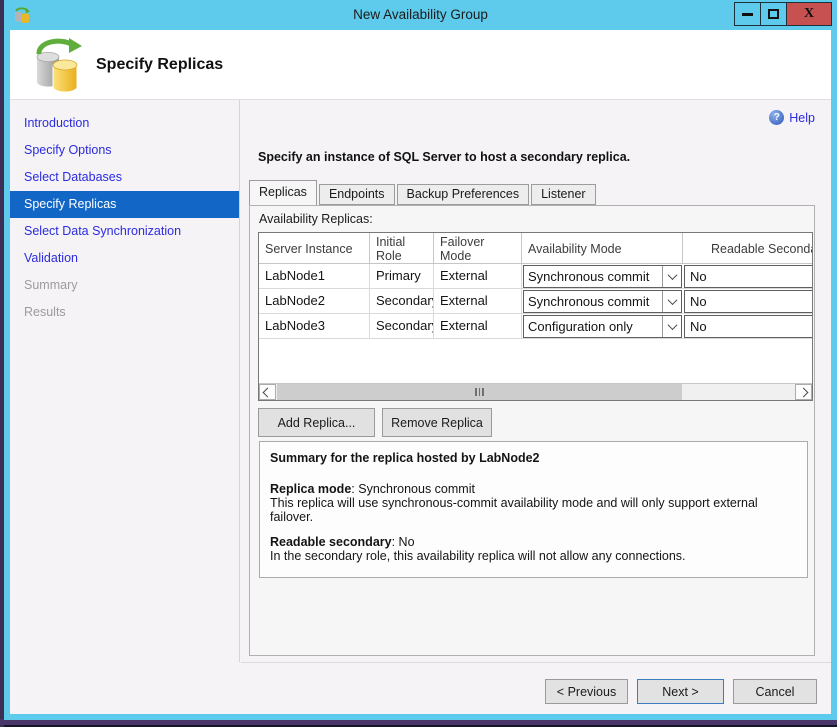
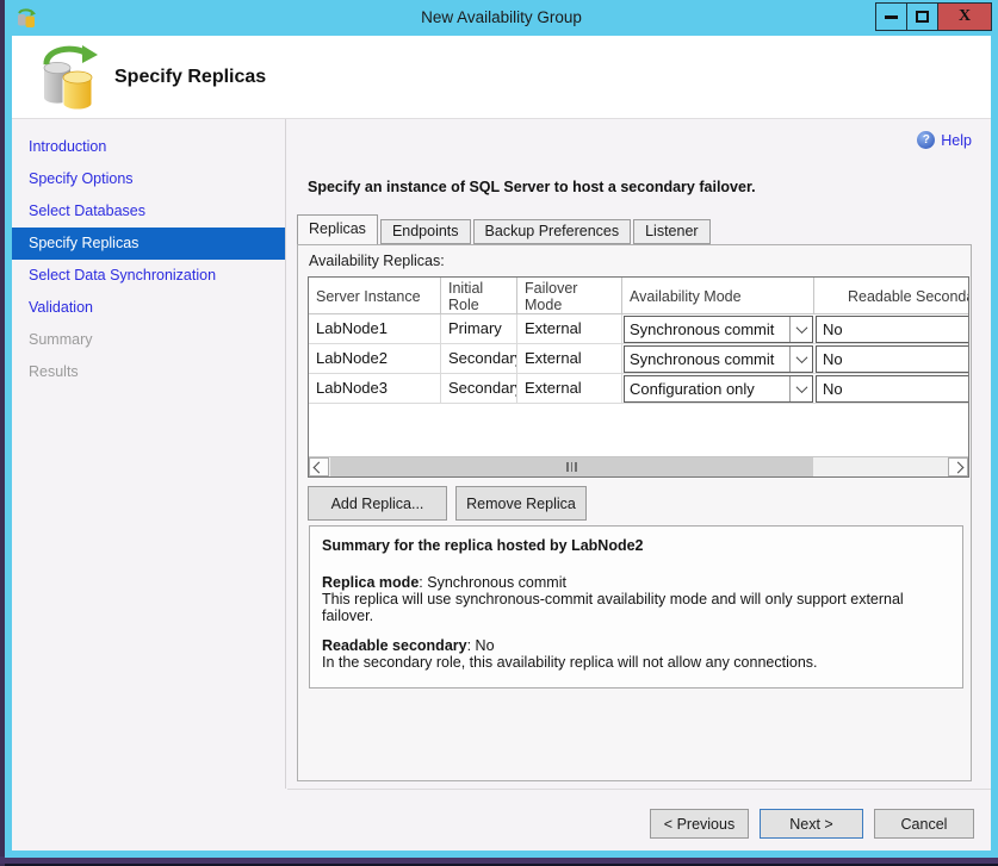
  New Availability Group
  X
  Specify Replicas
  Introduction
  Specify Options
  Select Databases
  Specify Replicas
  Select Data Synchronization
  Validation
  Summary
  Results
  ?
  Help
- Specify an instance of SQL Server to host a secondary replica.
+ Specify an instance of SQL Server to host a secondary failover.
  Replicas
  Endpoints
  Backup Preferences
  Listener
  Availability Replicas:
  Server Instance
  Initial Role
  Failover Mode
  Availability Mode
  Readable Second
  LabNode1
  Primary
  External
  Synchronous commit
  No
  LabNode2
  Secondar
  External
  Synchronous commit
  No
  LabNode3
  Secondar
  External
  Configuration only
  No
  Add Replica...
  Remove Replica
  Summary for the replica hosted by LabNode2
  Replica mode: Synchronous commit
  This replica will use synchronous-commit availability mode and will only support external failover.
  Readable secondary: No
  In the secondary role, this availability replica will not allow any connections.
  < Previous
  Next >
  Cancel
